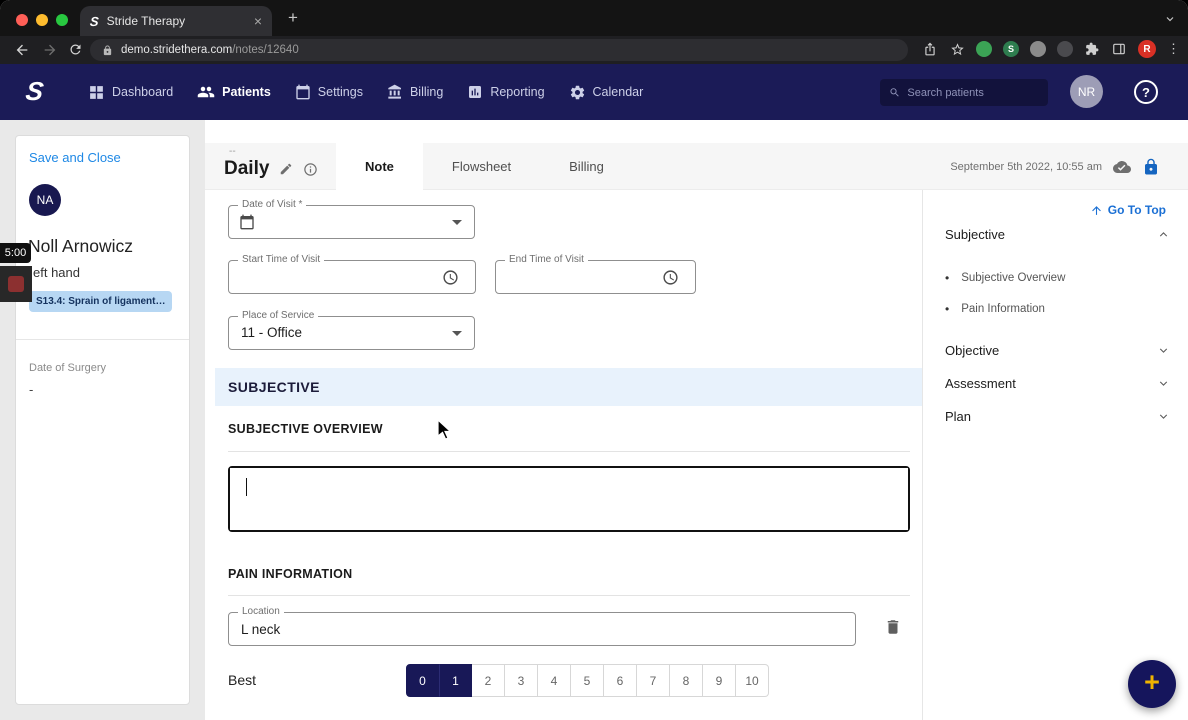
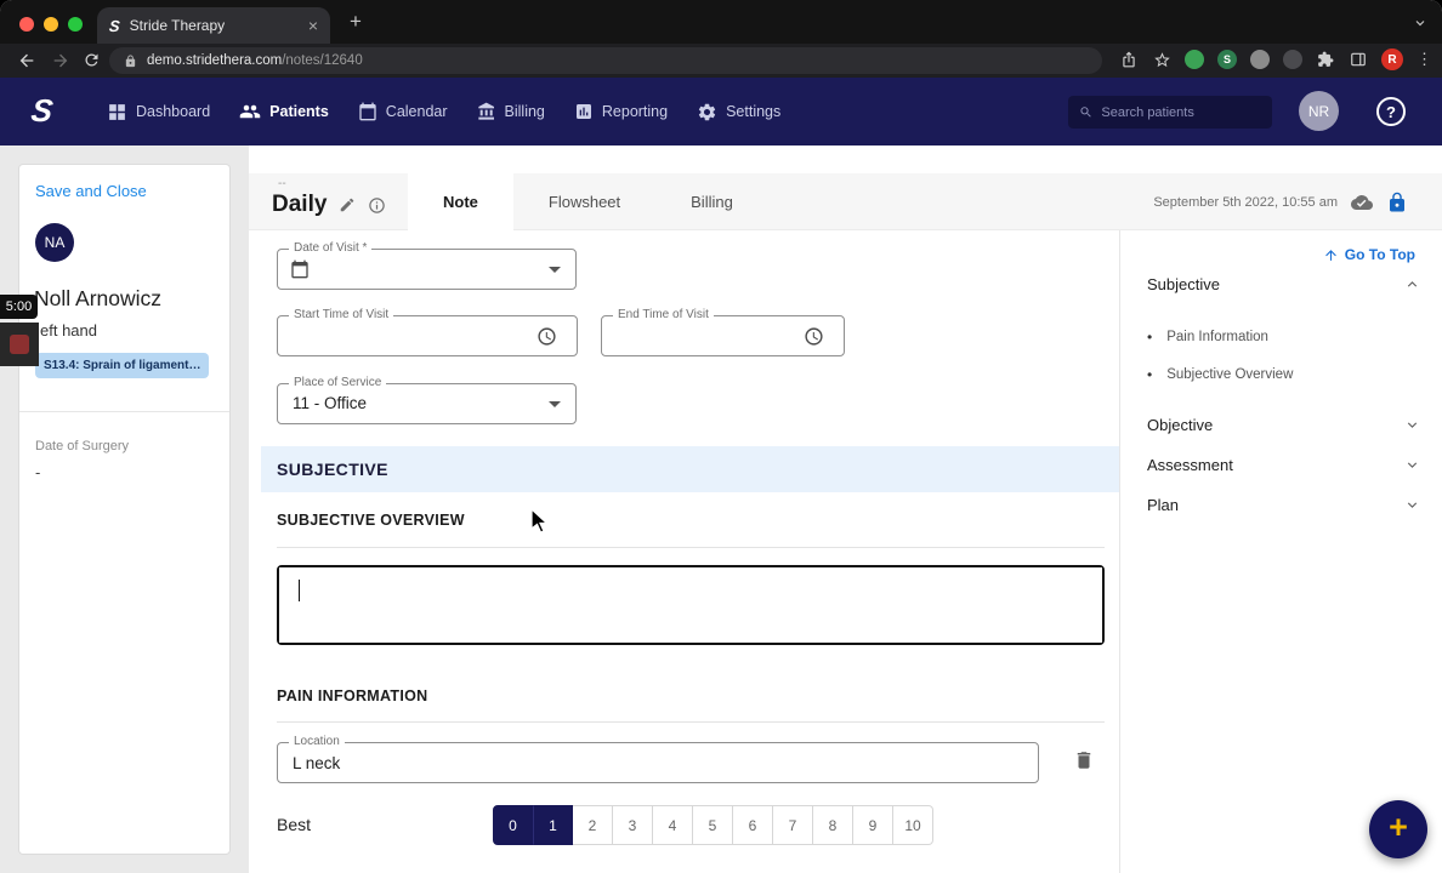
  Stride Therapy
  ×
  +
  demo.stridethera.com/notes/12640
  S
  R
  ⋮
  Dashboard
  Patients
- Settings
+ Calendar
  Billing
  Reporting
- Calendar
+ Settings
  Search patients
  NR
  ?
  Save and Close
  NA
  Noll Arnowicz
  eft hand
  S13.4: Sprain of ligament…
  Date of Surgery
  -
  --
  Daily
  Note
  Flowsheet
  Billing
  September 5th 2022, 10:55 am
  Date of Visit *
  Start Time of Visit
  End Time of Visit
  Place of Service
  11 - Office
  SUBJECTIVE
  SUBJECTIVE OVERVIEW
  PAIN INFORMATION
  Location
  L neck
  Best
  0
  1
  2
  3
  4
  5
  6
  7
  8
  9
  10
  Go To Top
  Subjective
  •
- Subjective Overview
+ Pain Information
  •
- Pain Information
+ Subjective Overview
  Objective
  Assessment
  Plan
  5:00
  +
